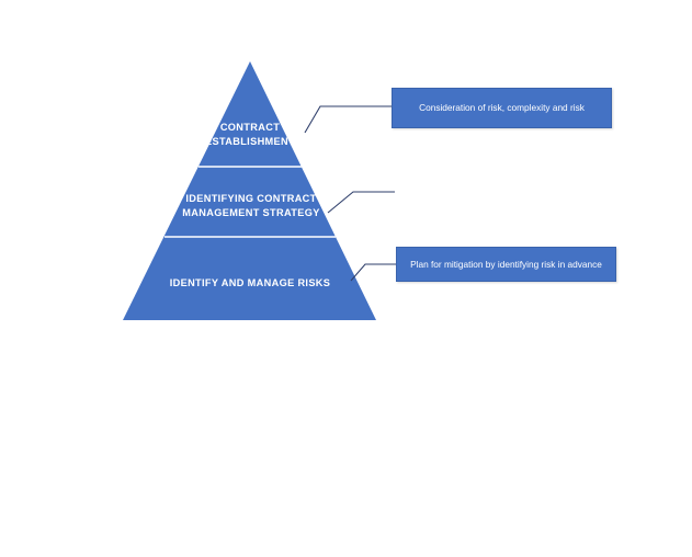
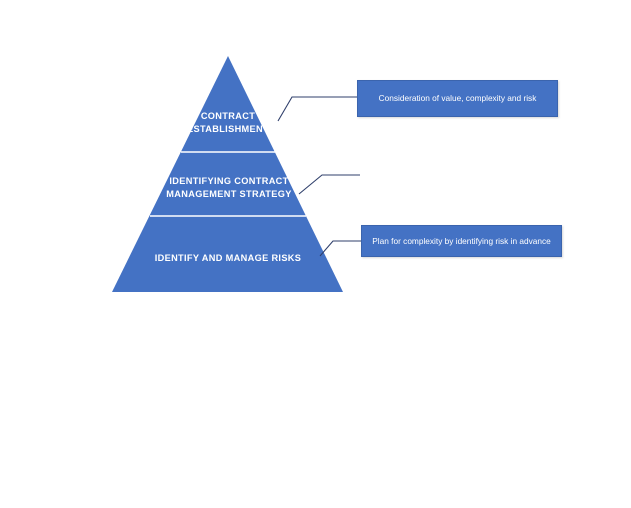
  CONTRACT
  ESTABLISHMENT
  IDENTIFYING CONTRACT
  MANAGEMENT STRATEGY
  IDENTIFY AND MANAGE RISKS
- Consideration of risk, complexity and risk
+ Consideration of value, complexity and risk
- Plan for mitigation by identifying risk in advance
+ Plan for complexity by identifying risk in advance
